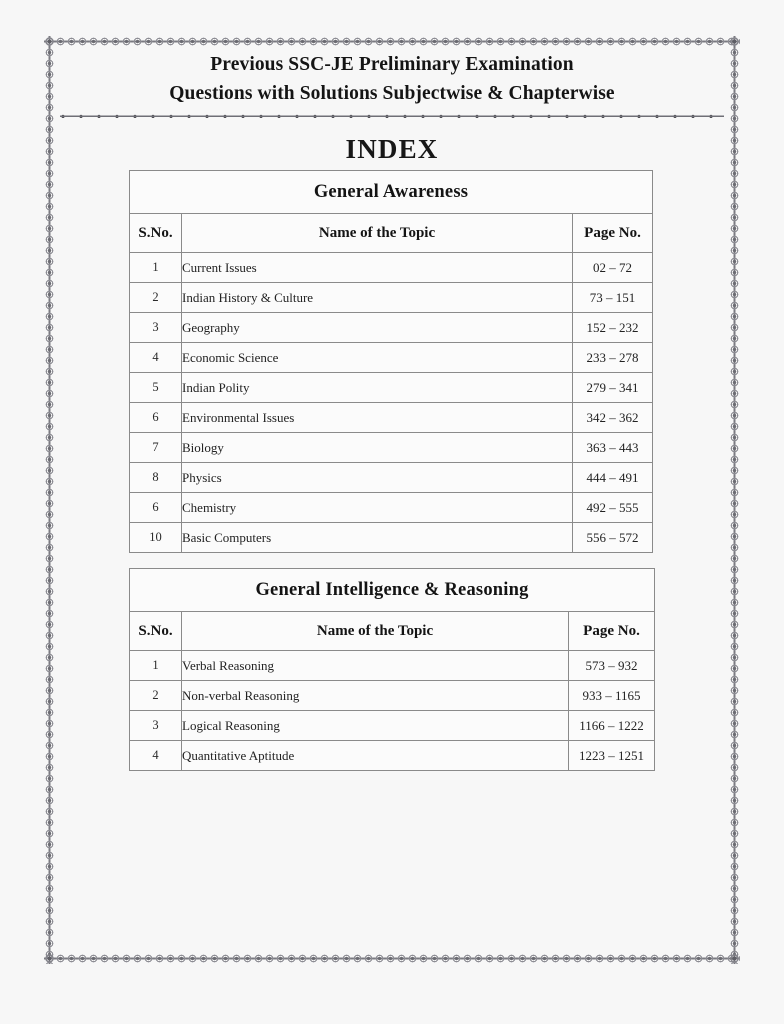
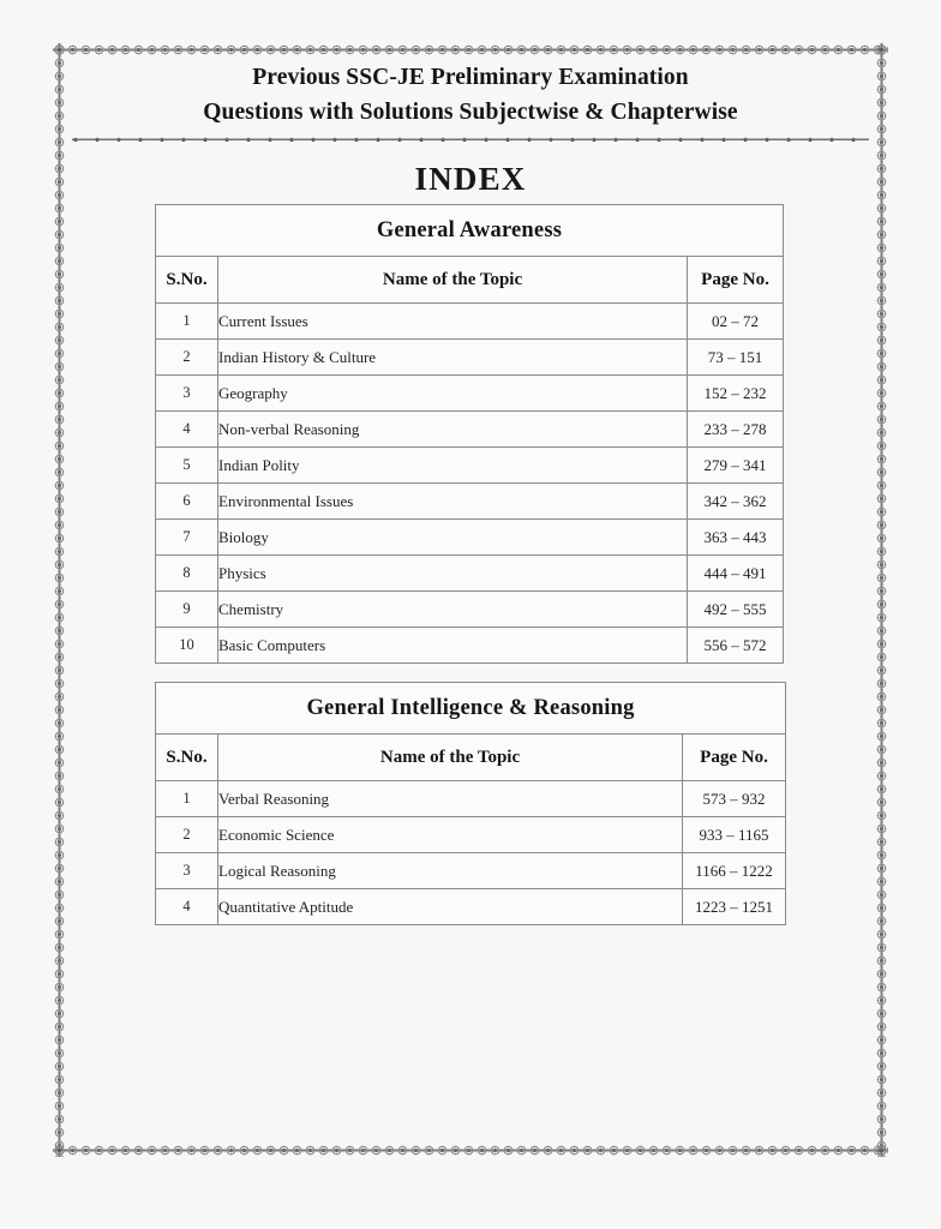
  Previous SSC-JE Preliminary Examination
  Questions with Solutions Subjectwise & Chapterwise
  INDEX
  General Awareness
  S.No.	Name of the Topic	Page No.
  1	Current Issues	02 – 72
  2	Indian History & Culture	73 – 151
  3	Geography	152 – 232
- 4	Economic Science	233 – 278
+ 4	Non-verbal Reasoning	233 – 278
  5	Indian Polity	279 – 341
  6	Environmental Issues	342 – 362
  7	Biology	363 – 443
  8	Physics	444 – 491
- 6	Chemistry	492 – 555
+ 9	Chemistry	492 – 555
  10	Basic Computers	556 – 572
  General Intelligence & Reasoning
  S.No.	Name of the Topic	Page No.
  1	Verbal Reasoning	573 – 932
- 2	Non-verbal Reasoning	933 – 1165
+ 2	Economic Science	933 – 1165
  3	Logical Reasoning	1166 – 1222
  4	Quantitative Aptitude	1223 – 1251
